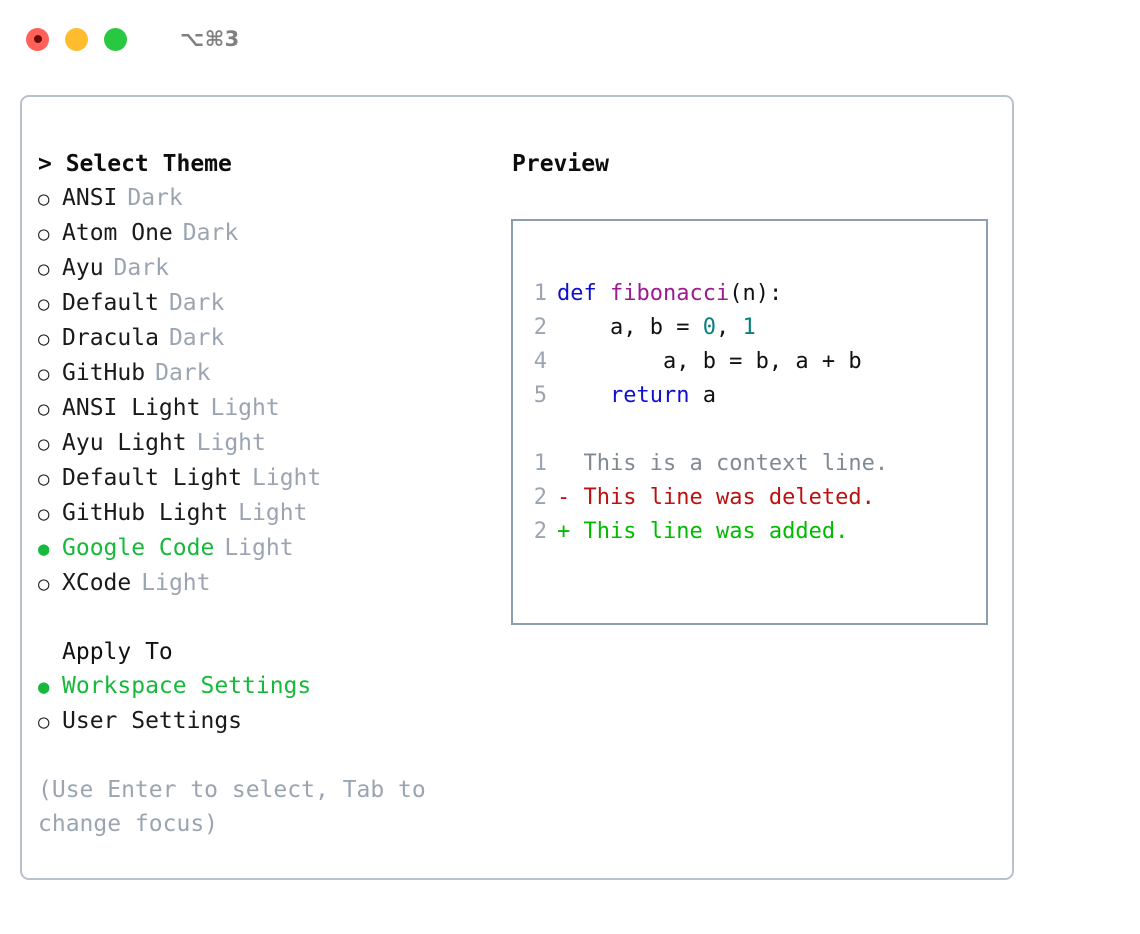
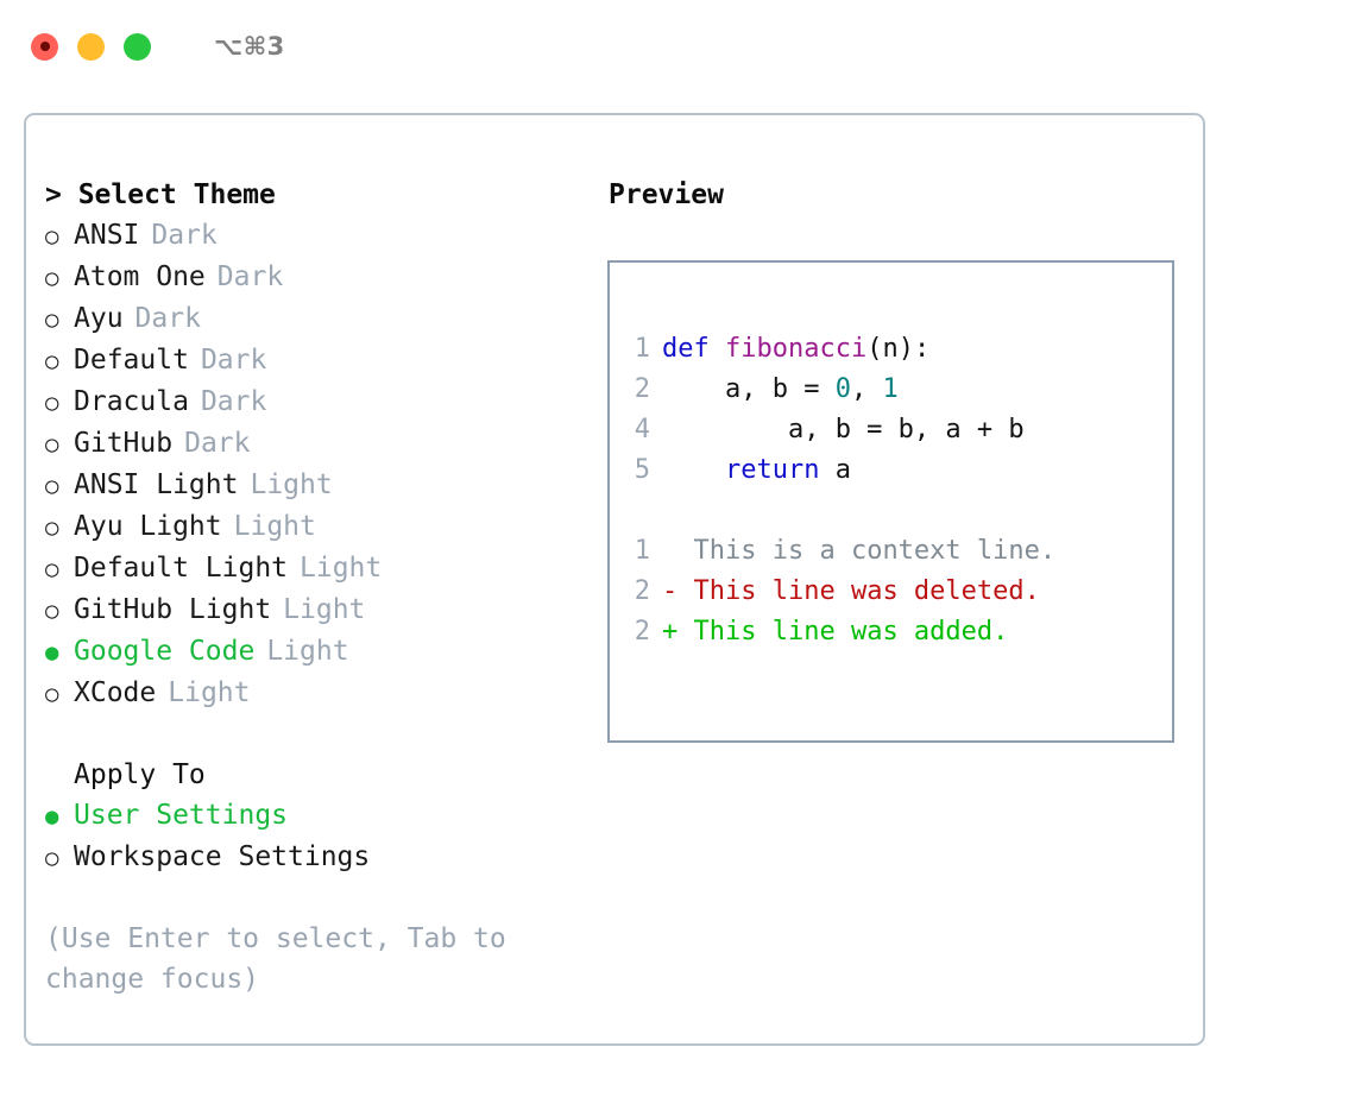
  ⌥⌘3
  > Select Theme
  ○
  ANSI
  Dark
  ○
  Atom One
  Dark
  ○
  Ayu
  Dark
  ○
  Default
  Dark
  ○
  Dracula
  Dark
  ○
  GitHub
  Dark
  ○
  ANSI Light
  Light
  ○
  Ayu Light
  Light
  ○
  Default Light
  Light
  ○
  GitHub Light
  Light
  ●
  Google Code
  Light
  ○
  XCode
  Light
  Apply To
  ●
- Workspace Settings
+ User Settings
  ○
- User Settings
+ Workspace Settings
  (Use Enter to select, Tab to change focus)
  Preview
  1
  def fibonacci(n):
  2
  a, b = 0, 1
  4
  a, b = b, a + b
  5
  return a
  1
  This is a context line.
  2
  -
  This line was deleted.
  2
  +
  This line was added.
